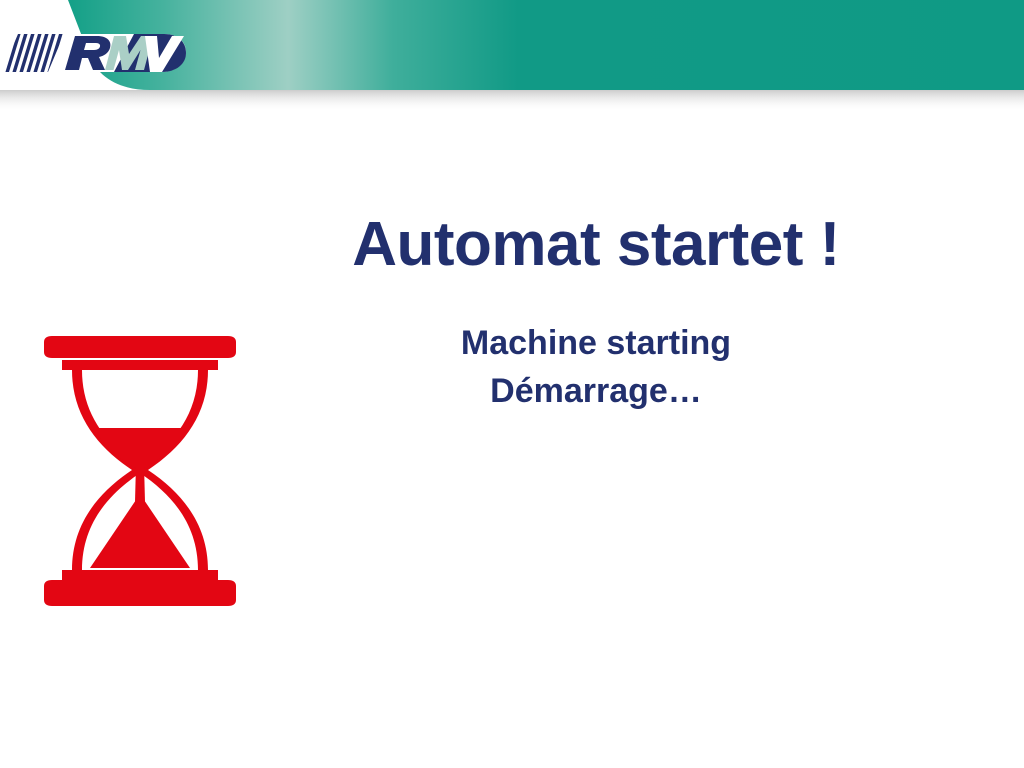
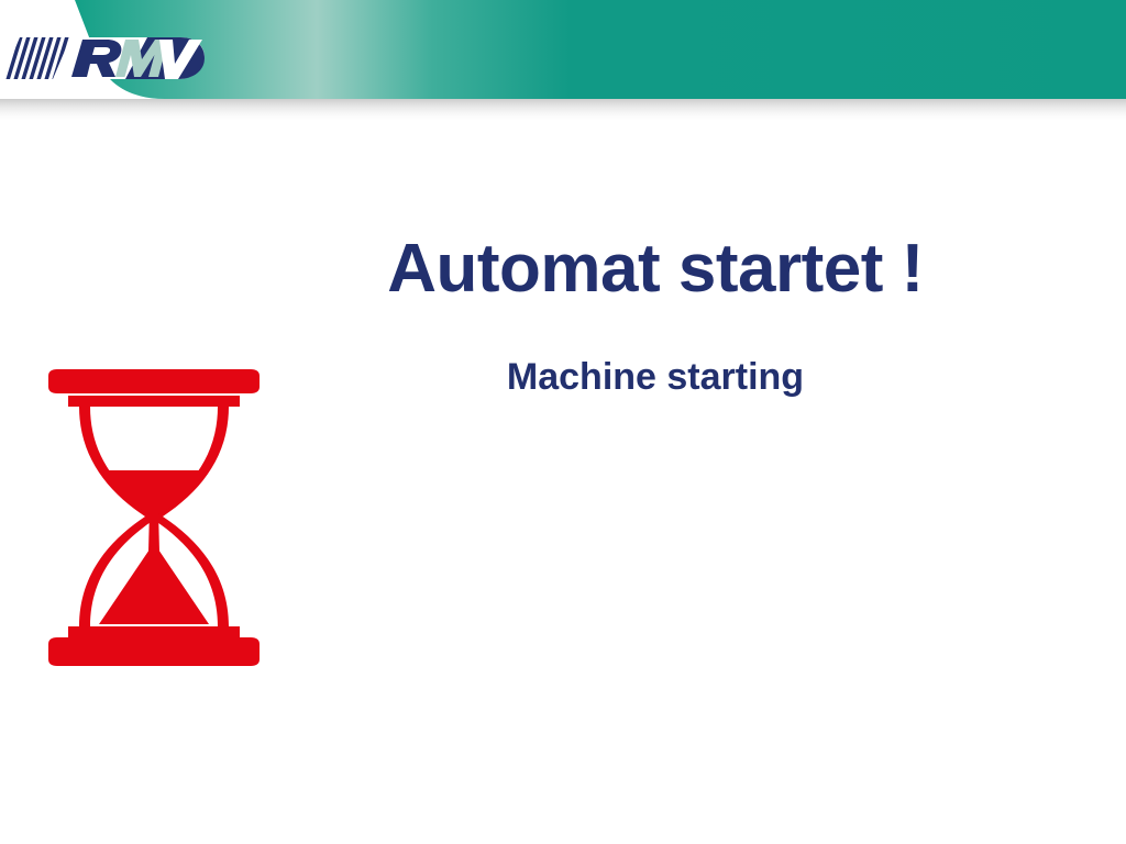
  Automat startet !
  Machine starting
- Démarrage…
